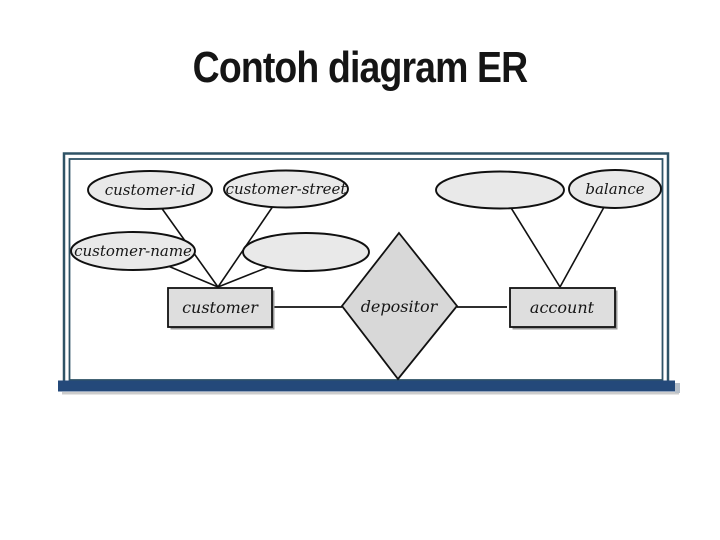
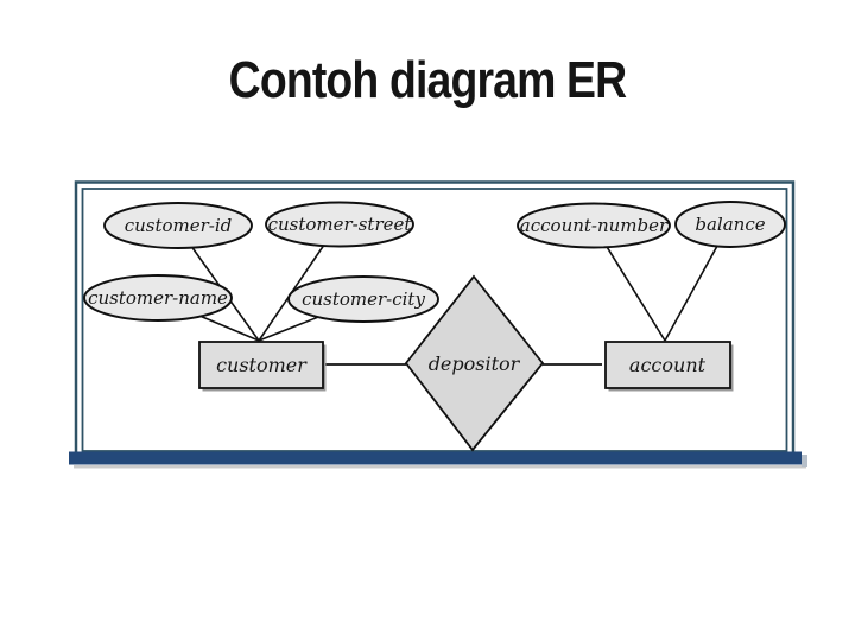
  Contoh diagram ER
  customer-id
  customer-street
  customer-name
+ customer-city
+ account-number
  balance
  customer
  account
  depositor
